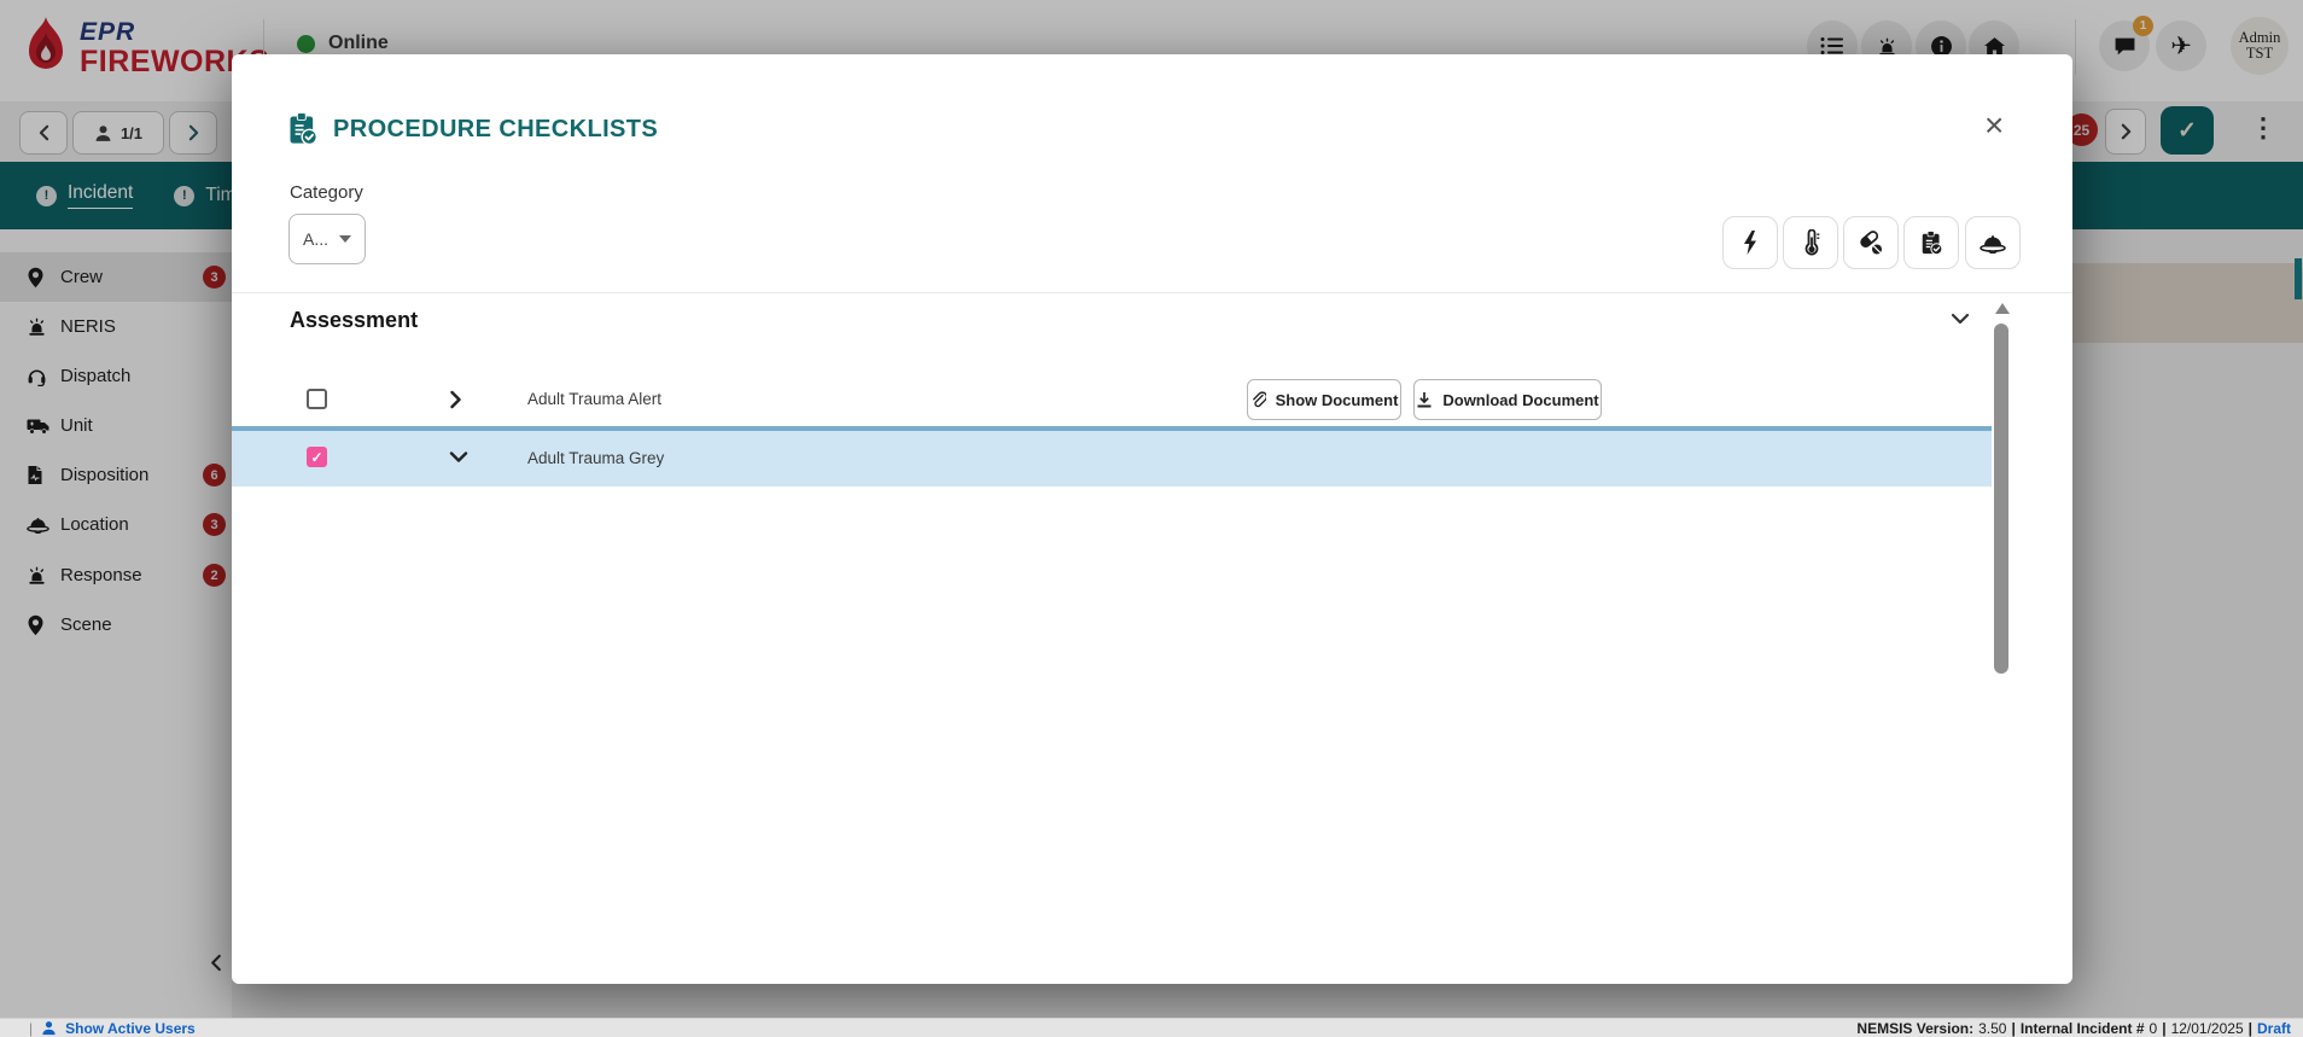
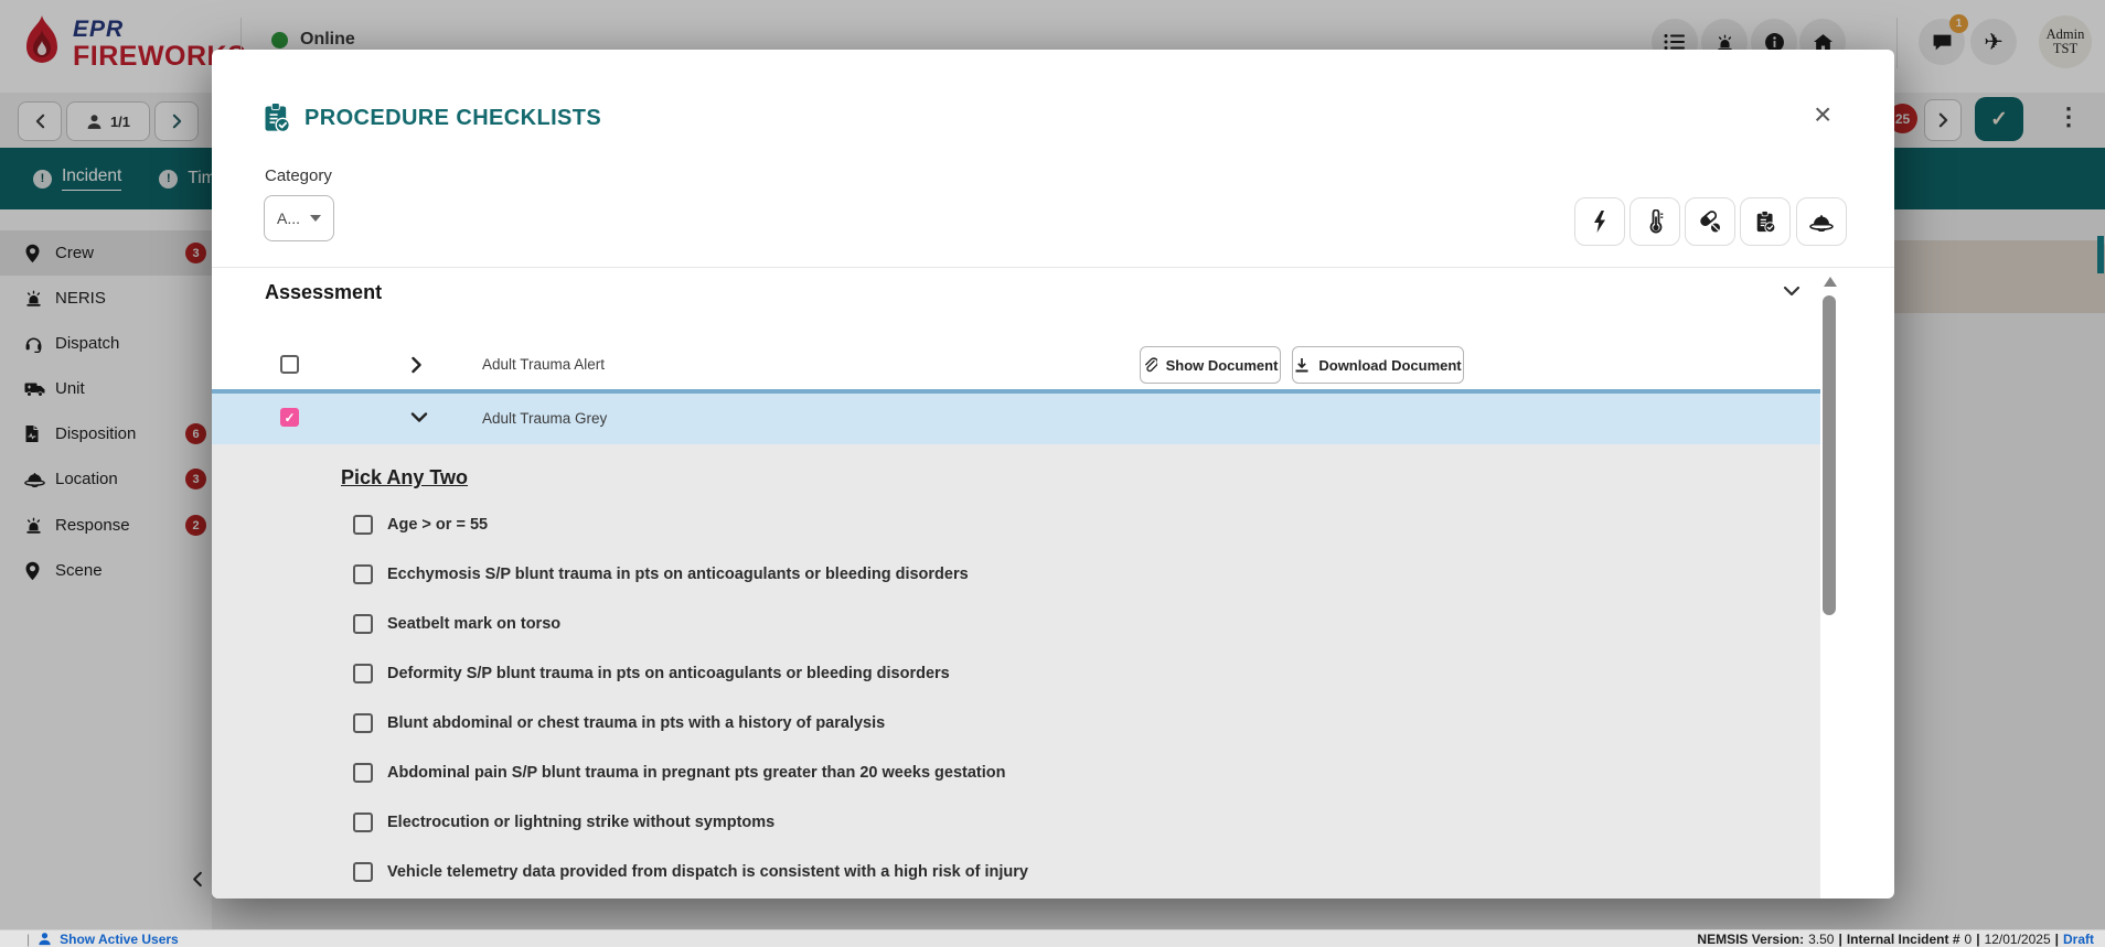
  EPR
  FIREWOR
  Online
  1
  ✈
  Admin
  TST
  1/1
  25
  ✓
  ⋮
  !
  Incident
  !
  Tim
  Crew
  3
  NERIS
  Dispatch
  Unit
  Disposition
  6
  Location
  3
  Response
  2
  Scene
  PROCEDURE CHECKLISTS
  ×
  Category
  A...
  Assessment
  Adult Trauma Alert
  Show Document
  Download Document
  ✓
  Adult Trauma Grey
+ Pick Any Two
+ Age > or = 55
+ Ecchymosis S/P blunt trauma in pts on anticoagulants or bleeding disorders
+ Seatbelt mark on torso
+ Deformity S/P blunt trauma in pts on anticoagulants or bleeding disorders
+ Blunt abdominal or chest trauma in pts with a history of paralysis
+ Abdominal pain S/P blunt trauma in pregnant pts greater than 20 weeks gestation
+ Electrocution or lightning strike without symptoms
+ Vehicle telemetry data provided from dispatch is consistent with a high risk of injury
  |
  Show Active Users
  NEMSIS Version:
  3.50
  |
  Internal Incident #
  0
  |
  12/01/2025
  |
  Draft
